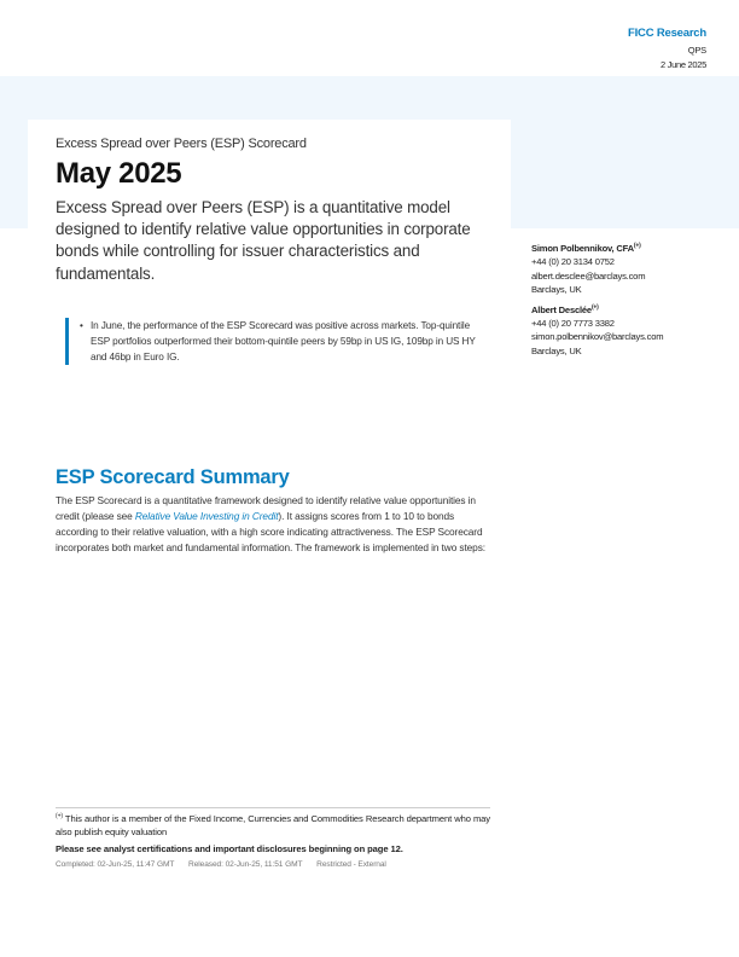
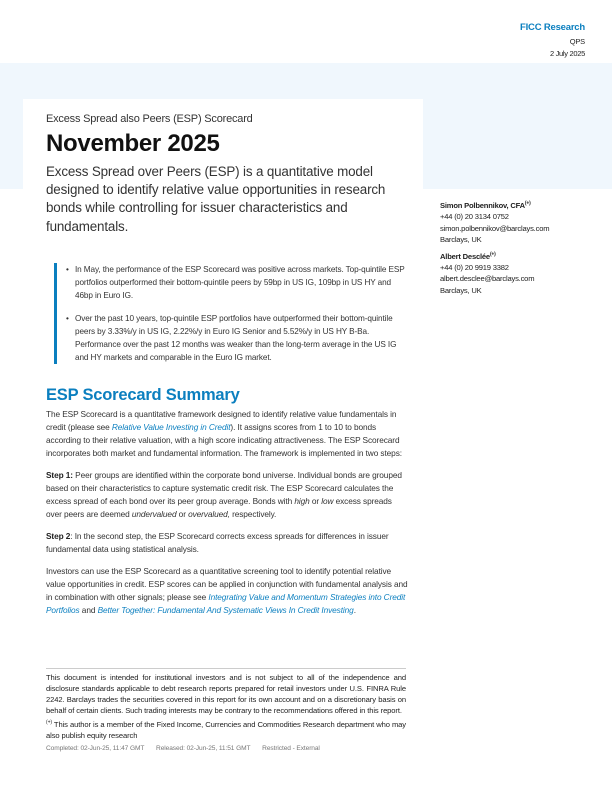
  FICC Research
  QPS
- 2 June 2025
+ 2 July 2025
- Excess Spread over Peers (ESP) Scorecard
+ Excess Spread also Peers (ESP) Scorecard
- May 2025
+ November 2025
- Excess Spread over Peers (ESP) is a quantitative model designed to identify relative value opportunities in corporate bonds while controlling for issuer characteristics and fundamentals.
+ Excess Spread over Peers (ESP) is a quantitative model designed to identify relative value opportunities in research bonds while controlling for issuer characteristics and fundamentals.
  Simon Polbennikov, CFA
  +44 (0) 20 3134 0752
- albert.desclee@barclays.com
+ simon.polbennikov@barclays.com
  Barclays, UK
  Albert Desclée
- +44 (0) 20 7773 3382
+ +44 (0) 20 9919 3382
- simon.polbennikov@barclays.com
+ albert.desclee@barclays.com
  Barclays, UK
- In June, the performance of the ESP Scorecard was positive across markets. Top-quintile ESP portfolios outperformed their bottom-quintile peers by 59bp in US IG, 109bp in US HY and 46bp in Euro IG.
+ In May, the performance of the ESP Scorecard was positive across markets. Top-quintile ESP portfolios outperformed their bottom-quintile peers by 59bp in US IG, 109bp in US HY and 46bp in Euro IG.
+ Over the past 10 years, top-quintile ESP portfolios have outperformed their bottom-quintile peers by 3.33%/y in US IG, 2.22%/y in Euro IG Senior and 5.52%/y in US HY B-Ba. Performance over the past 12 months was weaker than the long-term average in the US IG and HY markets and comparable in the Euro IG market.
  ESP Scorecard Summary
- The ESP Scorecard is a quantitative framework designed to identify relative value opportunities in credit (please see Relative Value Investing in Credit). It assigns scores from 1 to 10 to bonds according to their relative valuation, with a high score indicating attractiveness. The ESP Scorecard incorporates both market and fundamental information. The framework is implemented in two steps:
+ The ESP Scorecard is a quantitative framework designed to identify relative value fundamentals in credit (please see Relative Value Investing in Credit). It assigns scores from 1 to 10 to bonds according to their relative valuation, with a high score indicating attractiveness. The ESP Scorecard incorporates both market and fundamental information. The framework is implemented in two steps:
+ Step 1: Peer groups are identified within the corporate bond universe. Individual bonds are grouped based on their characteristics to capture systematic credit risk. The ESP Scorecard calculates the excess spread of each bond over its peer group average. Bonds with high or low excess spreads over peers are deemed undervalued or overvalued, respectively.
+ Step 2: In the second step, the ESP Scorecard corrects excess spreads for differences in issuer fundamental data using statistical analysis.
+ Investors can use the ESP Scorecard as a quantitative screening tool to identify potential relative value opportunities in credit. ESP scores can be applied in conjunction with fundamental analysis and in combination with other signals; please see Integrating Value and Momentum Strategies into Credit Portfolios and Better Together: Fundamental And Systematic Views In Credit Investing.
+ This document is intended for institutional investors and is not subject to all of the independence and disclosure standards applicable to debt research reports prepared for retail investors under U.S. FINRA Rule 2242. Barclays trades the securities covered in this report for its own account and on a discretionary basis on behalf of certain clients. Such trading interests may be contrary to the recommendations offered in this report.
- This author is a member of the Fixed Income, Currencies and Commodities Research department who may also publish equity valuation
+ This author is a member of the Fixed Income, Currencies and Commodities Research department who may also publish equity research
- Please see analyst certifications and important disclosures beginning on page 12.
